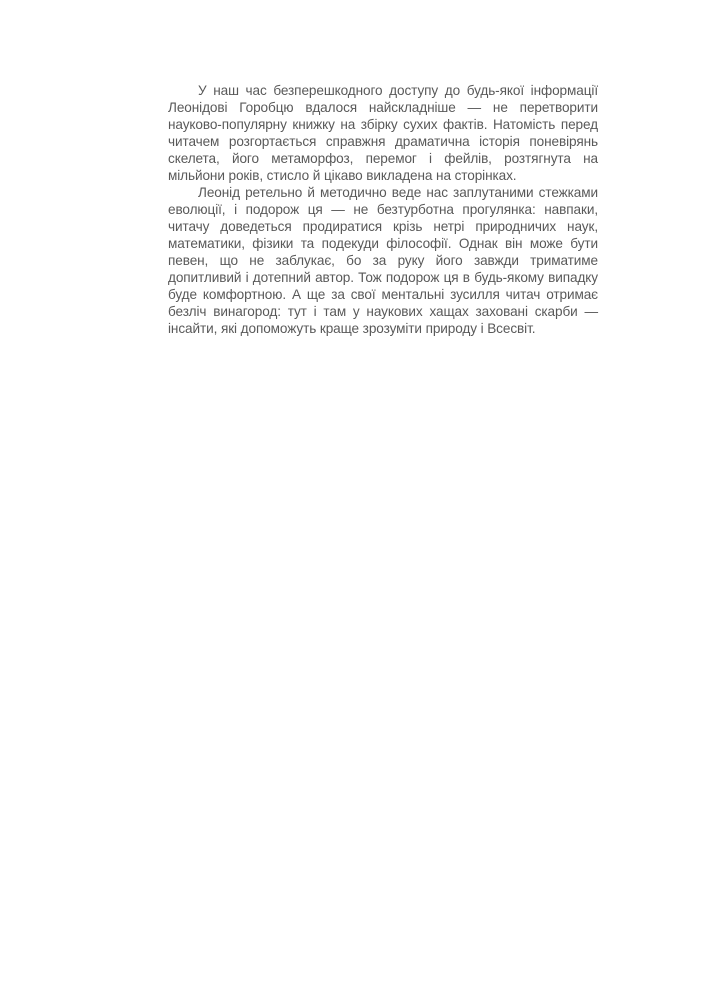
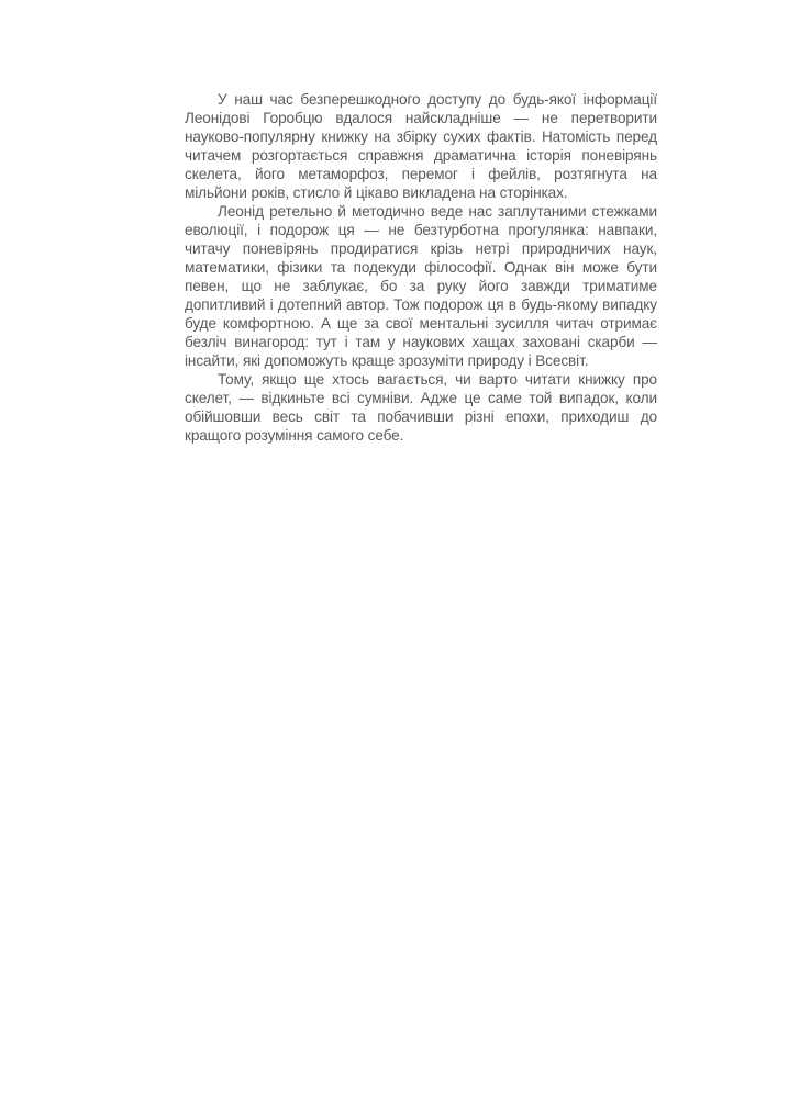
  У наш час безперешкодного доступу до будь-якої інформації Леонідові Горобцю вдалося найскладніше — не перетворити науково-популярну книжку на збірку сухих фактів. Натомість перед читачем розгортається справжня драматична історія поневірянь скелета, його метаморфоз, перемог і фейлів, розтягнута на мільйони років, стисло й цікаво викладена на сторінках.
- Леонід ретельно й методично веде нас заплутаними стежками еволюції, і подорож ця — не безтурботна прогулянка: навпаки, читачу доведеться продиратися крізь нетрі природничих наук, математики, фізики та подекуди філософії. Однак він може бути певен, що не заблукає, бо за руку його завжди триматиме допитливий і дотепний автор. Тож подорож ця в будь-якому випадку буде комфортною. А ще за свої ментальні зусилля читач отримає безліч винагород: тут і там у наукових хащах заховані скарби — інсайти, які допоможуть краще зрозуміти природу і Всесвіт.
+ Леонід ретельно й методично веде нас заплутаними стежками еволюції, і подорож ця — не безтурботна прогулянка: навпаки, читачу поневірянь продиратися крізь нетрі природничих наук, математики, фізики та подекуди філософії. Однак він може бути певен, що не заблукає, бо за руку його завжди триматиме допитливий і дотепний автор. Тож подорож ця в будь-якому випадку буде комфортною. А ще за свої ментальні зусилля читач отримає безліч винагород: тут і там у наукових хащах заховані скарби — інсайти, які допоможуть краще зрозуміти природу і Всесвіт.
+ Тому, якщо ще хтось вагається, чи варто читати книжку про скелет, — відкиньте всі сумніви. Адже це саме той випадок, коли обійшовши весь світ та побачивши різні епохи, приходиш до кращого розуміння самого себе.
